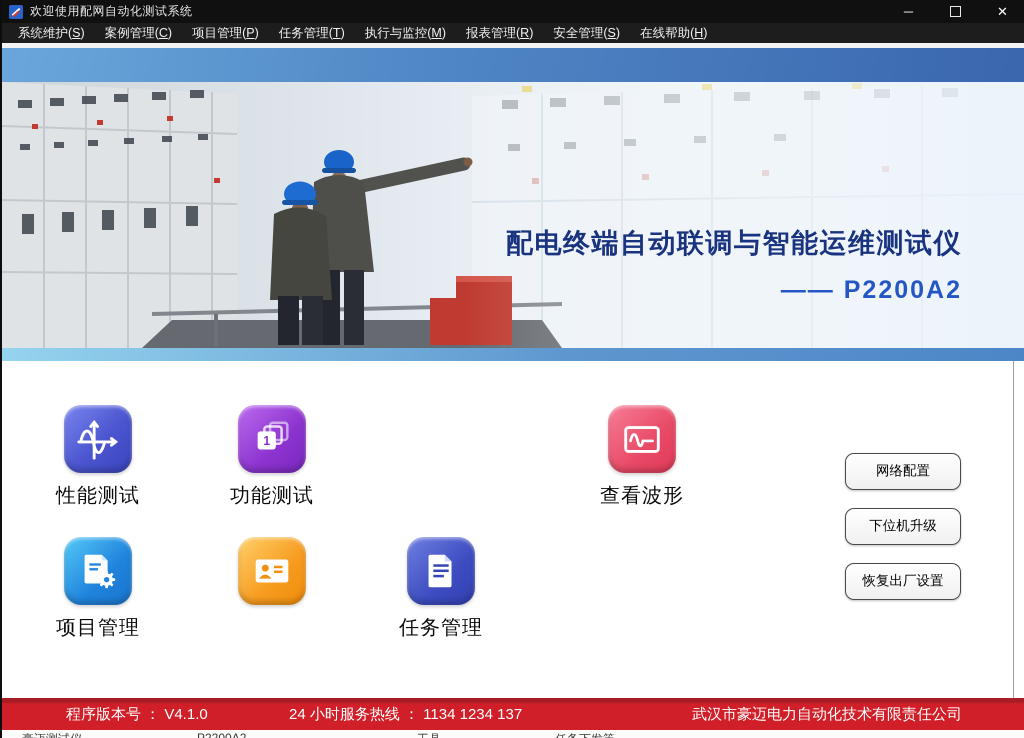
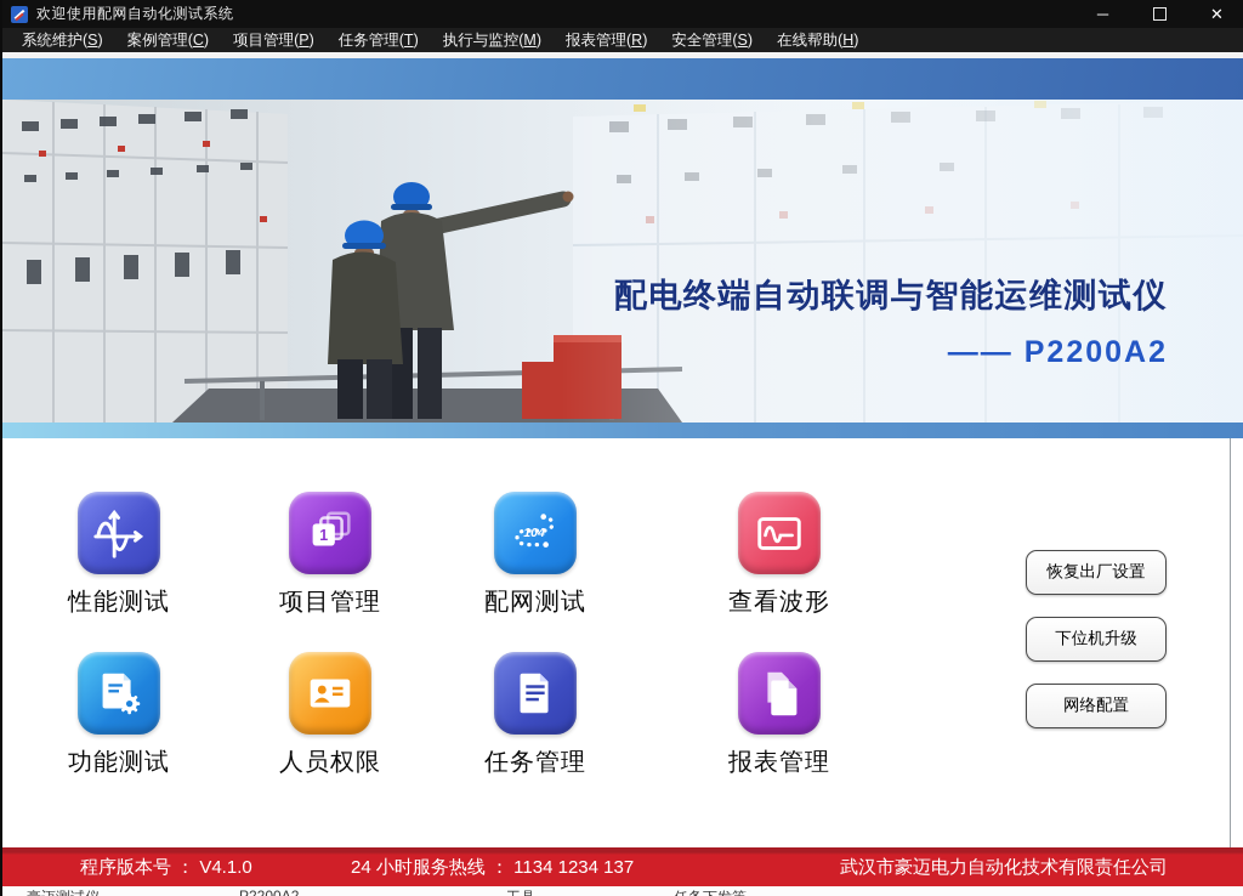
  欢迎使用配网自动化测试系统
  ─
  ✕
  系统维护(S)
  案例管理(C)
  项目管理(P)
  任务管理(T)
  执行与监控(M)
  报表管理(R)
  安全管理(S)
  在线帮助(H)
  配电终端自动联调与智能运维测试仪
  —— P2200A2
  性能测试
  1
- 功能测试
+ 项目管理
+ 104
+ 配网测试
  查看波形
- 项目管理
+ 功能测试
+ 人员权限
  任务管理
+ 报表管理
- 网络配置
+ 恢复出厂设置
  下位机升级
- 恢复出厂设置
+ 网络配置
  程序版本号 ： V4.1.0
  24 小时服务热线 ： 1134 1234 137
  武汉市豪迈电力自动化技术有限责任公司
